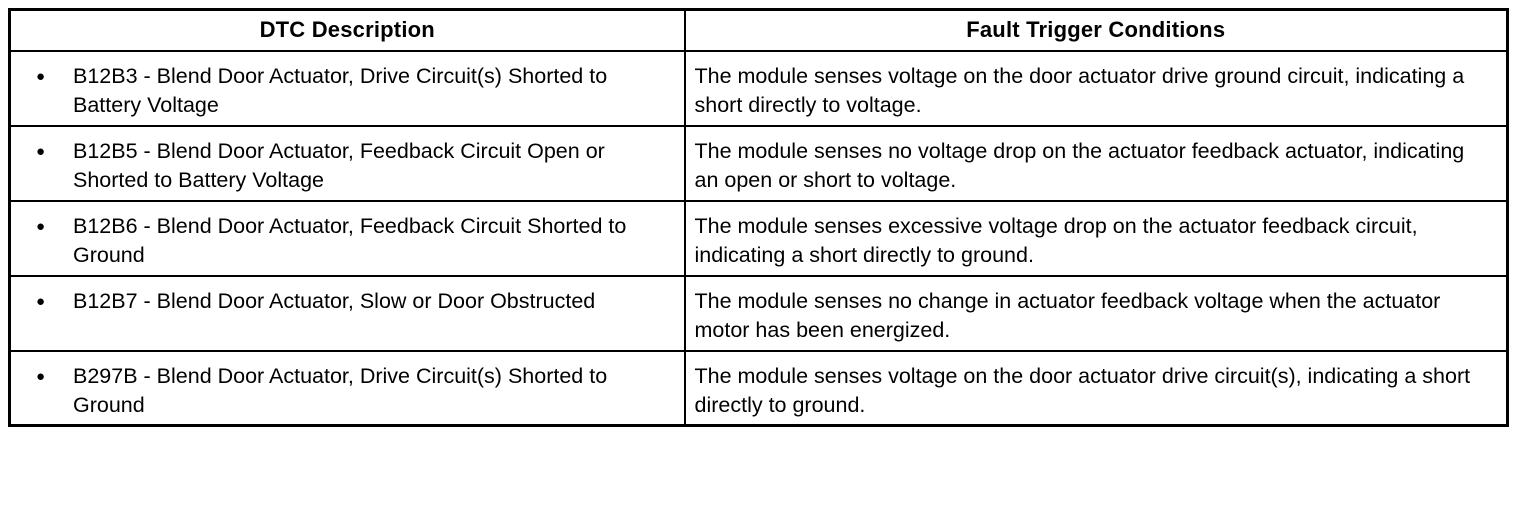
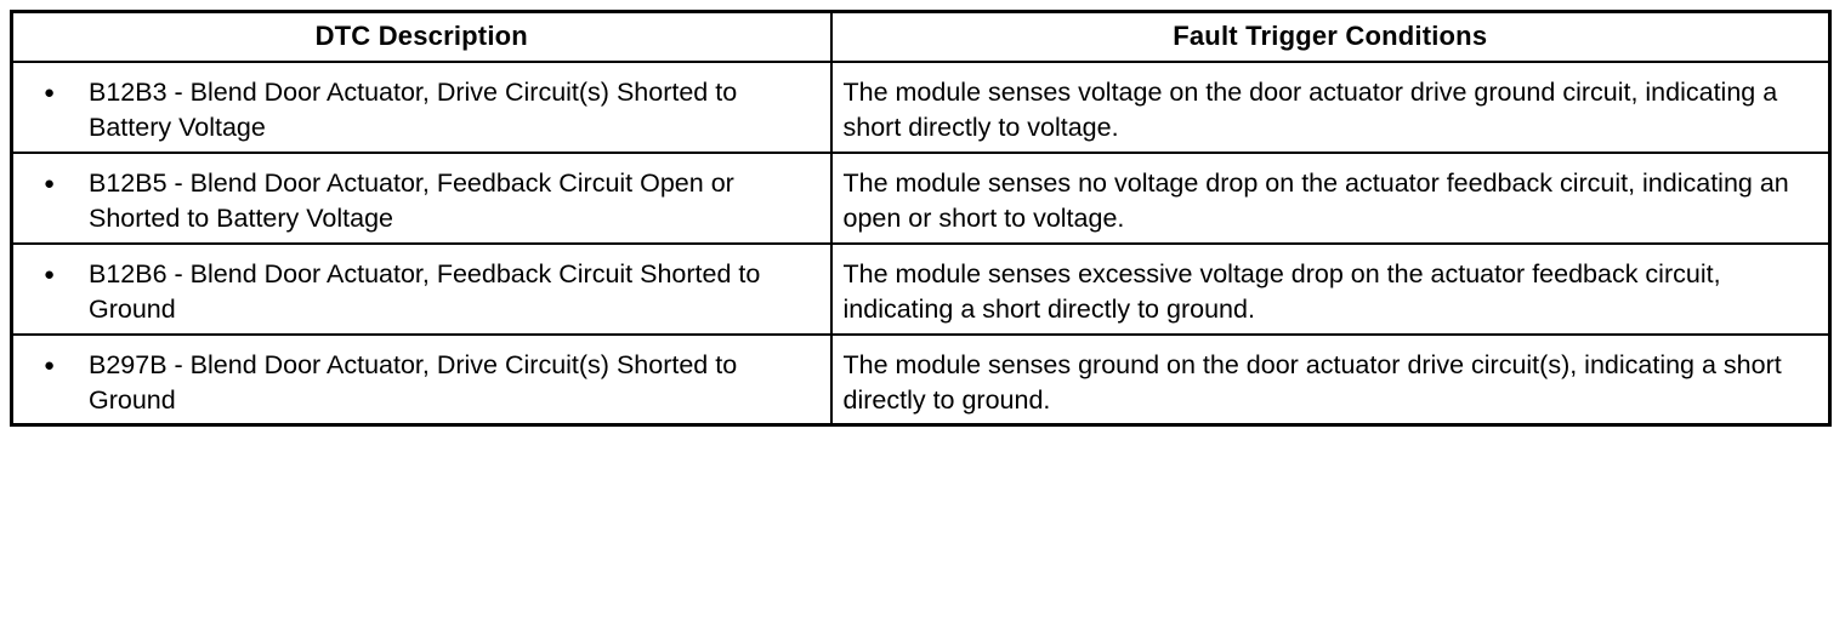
  DTC Description	Fault Trigger Conditions
  ● B12B3 - Blend Door Actuator, Drive Circuit(s) Shorted to Battery Voltage	The module senses voltage on the door actuator drive ground circuit, indicating a short directly to voltage.
- ● B12B5 - Blend Door Actuator, Feedback Circuit Open or Shorted to Battery Voltage	The module senses no voltage drop on the actuator feedback actuator, indicating an open or short to voltage.
+ ● B12B5 - Blend Door Actuator, Feedback Circuit Open or Shorted to Battery Voltage	The module senses no voltage drop on the actuator feedback circuit, indicating an open or short to voltage.
  ● B12B6 - Blend Door Actuator, Feedback Circuit Shorted to Ground	The module senses excessive voltage drop on the actuator feedback circuit, indicating a short directly to ground.
- ● B12B7 - Blend Door Actuator, Slow or Door Obstructed	The module senses no change in actuator feedback voltage when the actuator motor has been energized.
- ● B297B - Blend Door Actuator, Drive Circuit(s) Shorted to Ground	The module senses voltage on the door actuator drive circuit(s), indicating a short directly to ground.
+ ● B297B - Blend Door Actuator, Drive Circuit(s) Shorted to Ground	The module senses ground on the door actuator drive circuit(s), indicating a short directly to ground.
